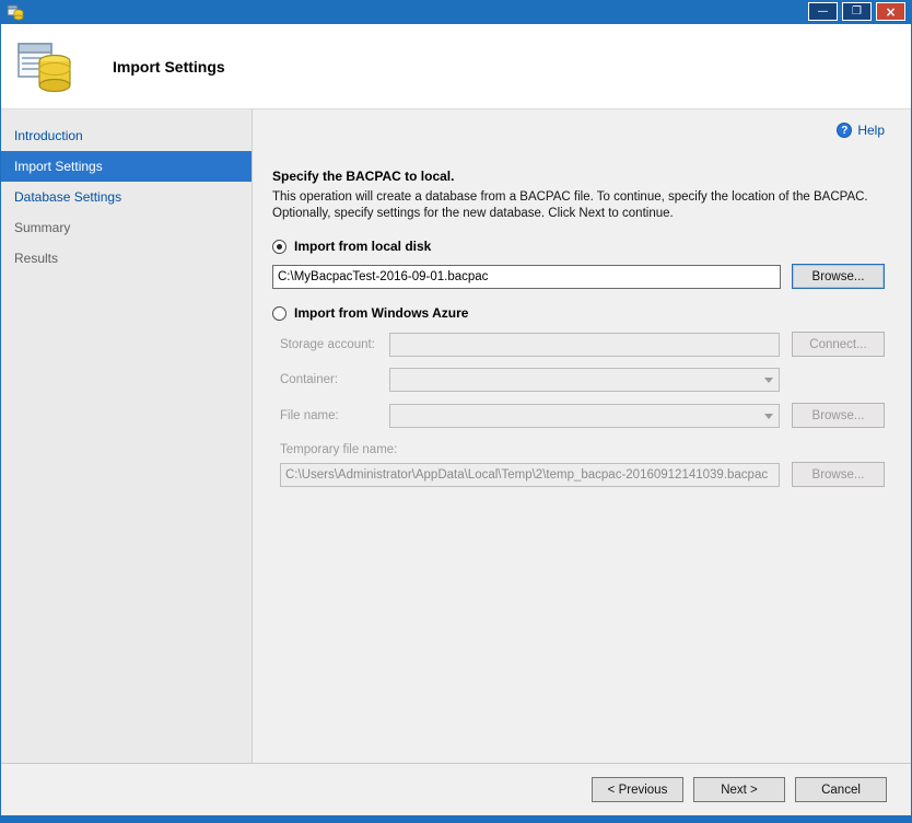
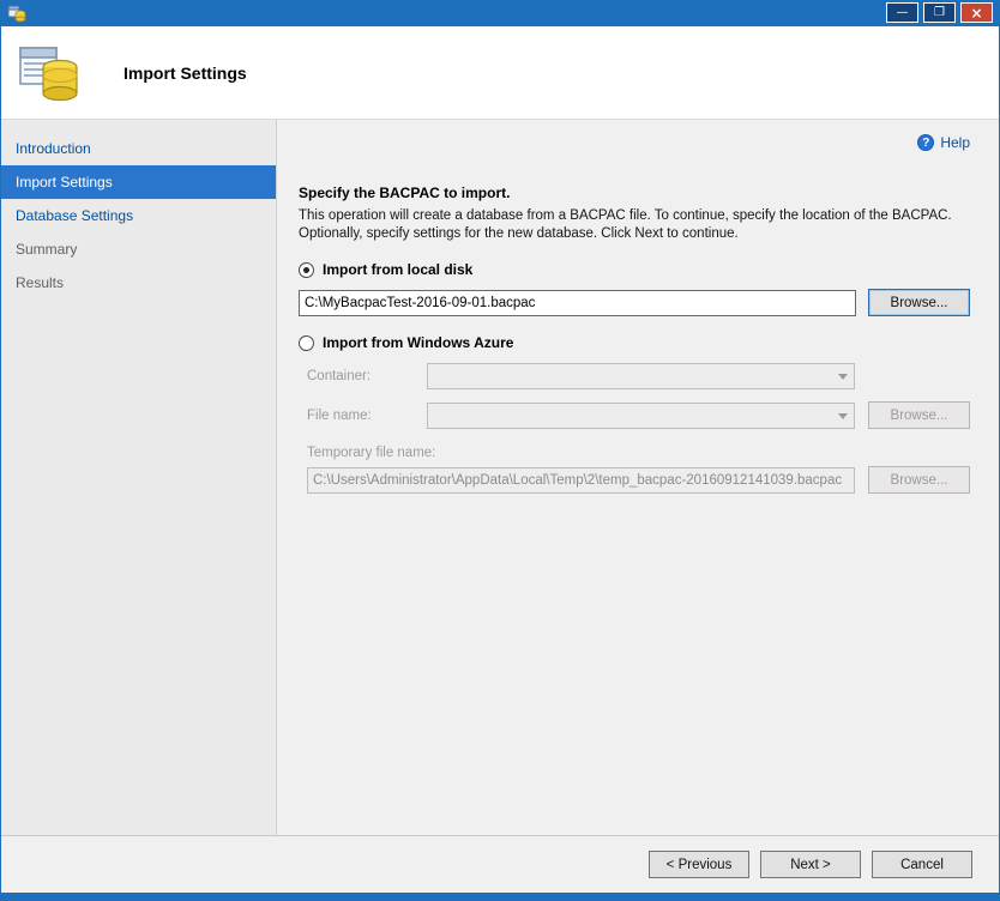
  —
  ❐
  ×
  Import Settings
  Introduction
  Import Settings
  Database Settings
  Summary
  Results
  ?
  Help
- Specify the BACPAC to local.
+ Specify the BACPAC to import.
  This operation will create a database from a BACPAC file. To continue, specify the location of the BACPAC.
  Optionally, specify settings for the new database. Click Next to continue.
  Import from local disk
  C:\MyBacpacTest-2016-09-01.bacpac
  Browse...
  Import from Windows Azure
- Storage account:
- Connect...
  Container:
  File name:
  Browse...
  Temporary file name:
  C:\Users\Administrator\AppData\Local\Temp\2\temp_bacpac-20160912141039.bacpac
  Browse...
  < Previous
  Next >
  Cancel
